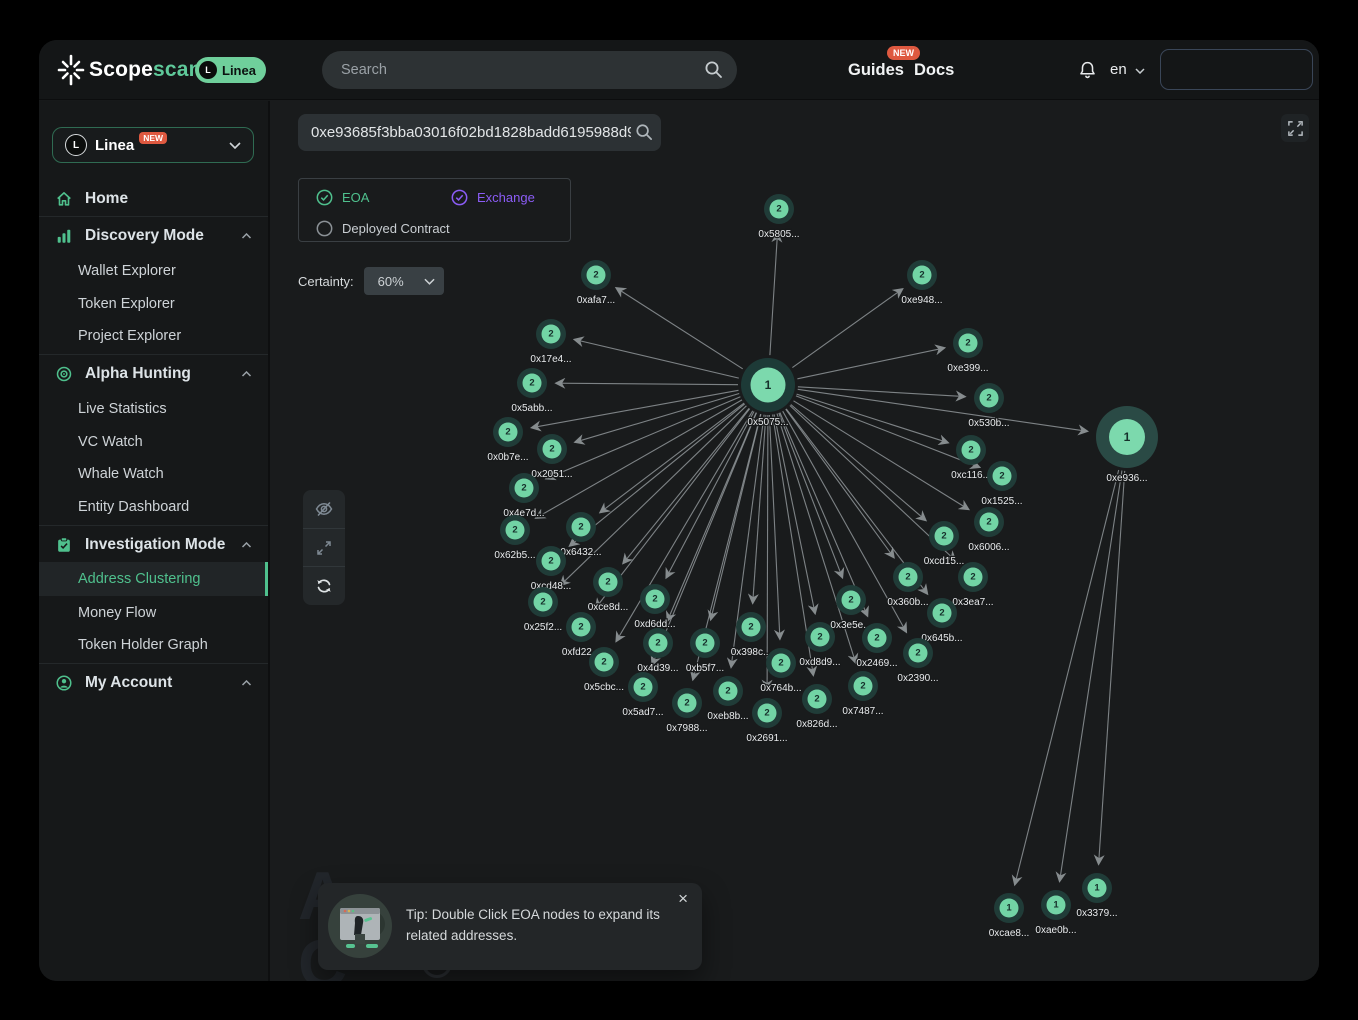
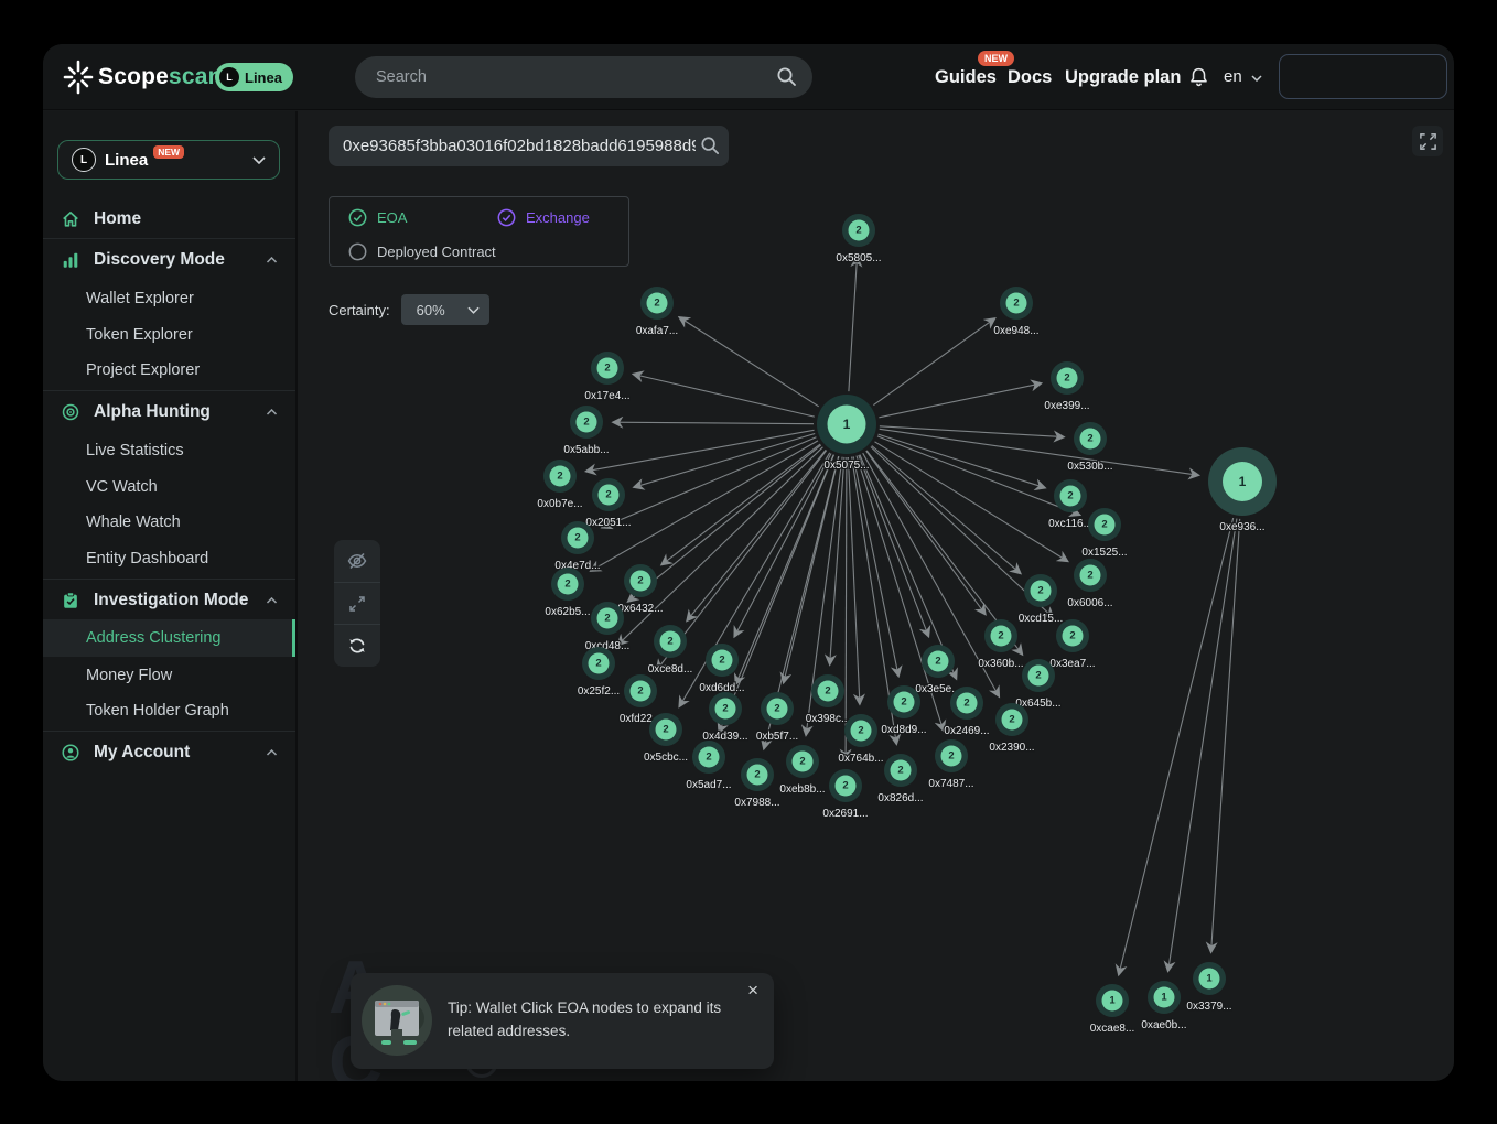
  Scopesca
  L
  Linea
  Search
  NEW
  Guides
  Docs
+ Upgrade plan
  en
  L
  Linea
  NEW
  Home
  Discovery Mode
  Wallet Explorer
  Token Explorer
  Project Explorer
  Alpha Hunting
  Live Statistics
  VC Watch
  Whale Watch
  Entity Dashboard
  Investigation Mode
  Address Clustering
  Money Flow
  Token Holder Graph
  My Account
  1
  0x5075...
  1
  0xe936...
  2
  0x5805...
  2
  0xafa7...
  2
  0xe948...
  2
  0x17e4...
  2
  0xe399...
  2
  0x5abb...
  2
  0x530b...
  2
  0x0b7e...
  2
  0x2051...
  2
  0xc116..
  2
  0x1525...
  2
  0x4e7d...
  2
  0x6006...
  2
  x6432...
  2
  0x62b5...
  2
  0xcd15...
  2
  0xcd48...
  2
  0x360b...
  2
  0x3ea7...
  2
  0xce8d...
  2
  0x25f2...
  2
  0xd6dd...
  2
  0x3e5e..
  2
  0x645b...
  2
  2
  0x398c...
  2
  0xd8d9...
  2
  0x2469...
  2
  0x4d39...
  2
  0xb5f7...
  2
  0x2390...
  2
  0x5cbc...
  2
  0x764b...
  2
  0x5ad7...
  2
  0x7487...
  2
  0xeb8b...
  2
  0x826d...
  2
  0x7988...
  2
  0x2691...
  1
  0xcae8...
  1
  0xae0b...
  1
  0x3379...
  0xe93685f3bba03016f02bd1828badd6195988d
  EOA
  Exchange
  Deployed Contract
  Certainty:
  60%
- Tip: Double Click EOA nodes to expand its related addresses.
+ Tip: Wallet Click EOA nodes to expand its related addresses.
  ×
